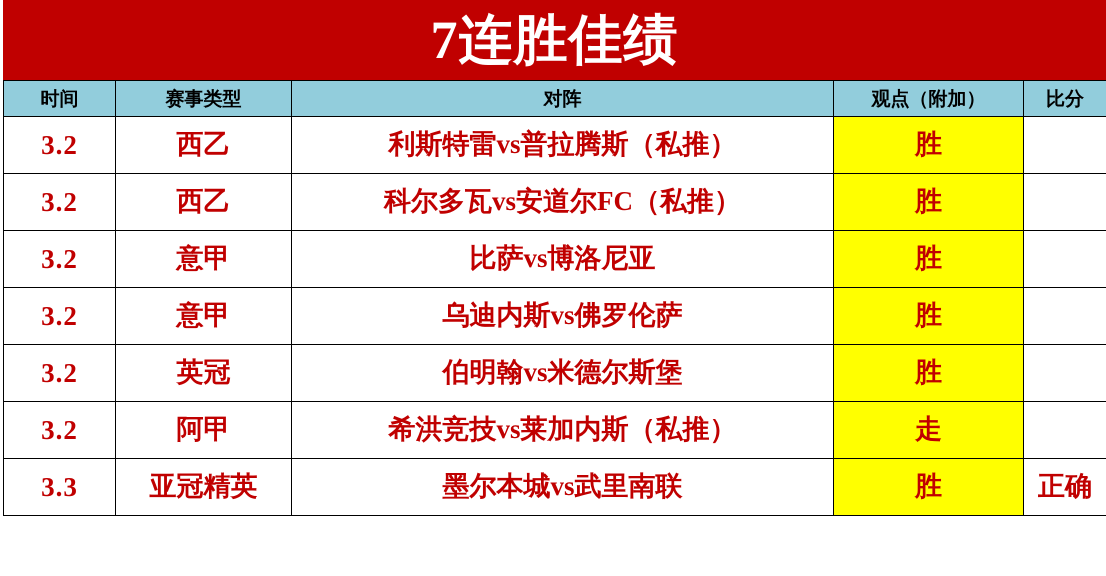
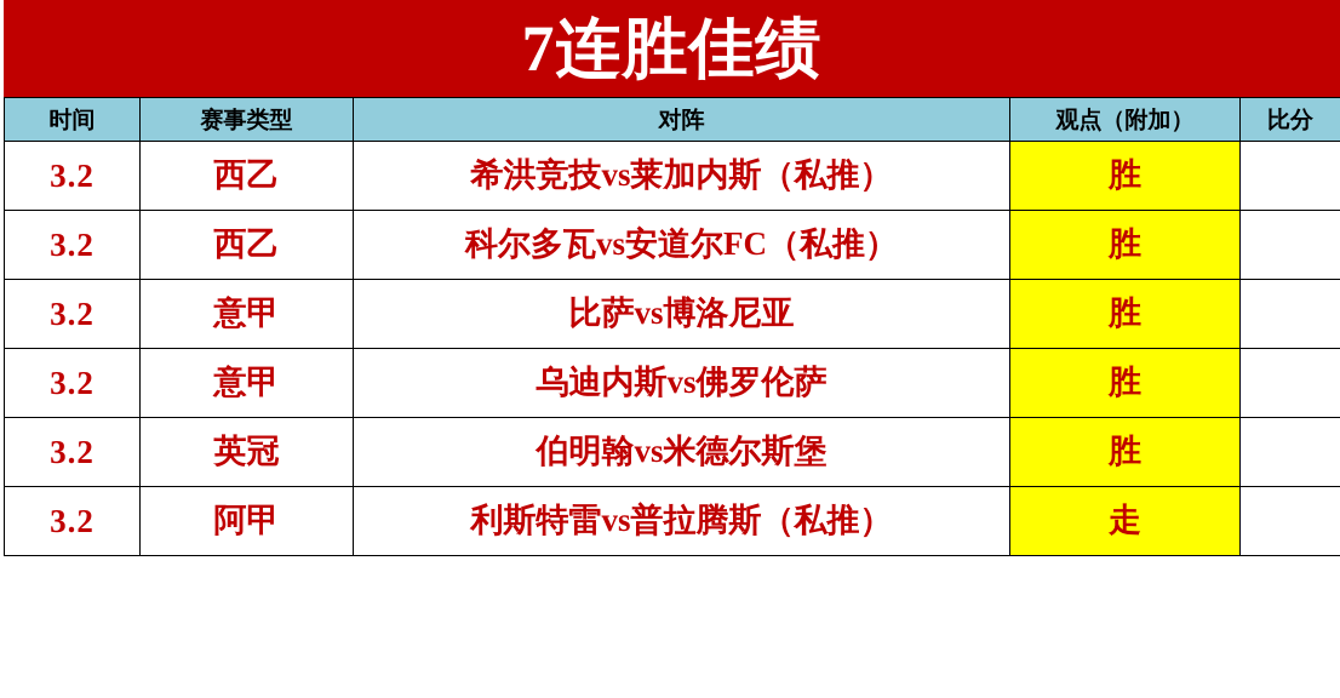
  7连胜佳绩
  时间	赛事类型	对阵	观点（附加）	比分
- 3.2	西乙	利斯特雷vs普拉腾斯（私推）	胜
+ 3.2	西乙	希洪竞技vs莱加内斯（私推）	胜
  3.2	西乙	科尔多瓦vs安道尔FC（私推）	胜
  3.2	意甲	比萨vs博洛尼亚	胜
  3.2	意甲	乌迪内斯vs佛罗伦萨	胜
  3.2	英冠	伯明翰vs米德尔斯堡	胜
- 3.2	阿甲	希洪竞技vs莱加内斯（私推）	走
+ 3.2	阿甲	利斯特雷vs普拉腾斯（私推）	走
- 3.3	亚冠精英	墨尔本城vs武里南联	胜	正确
